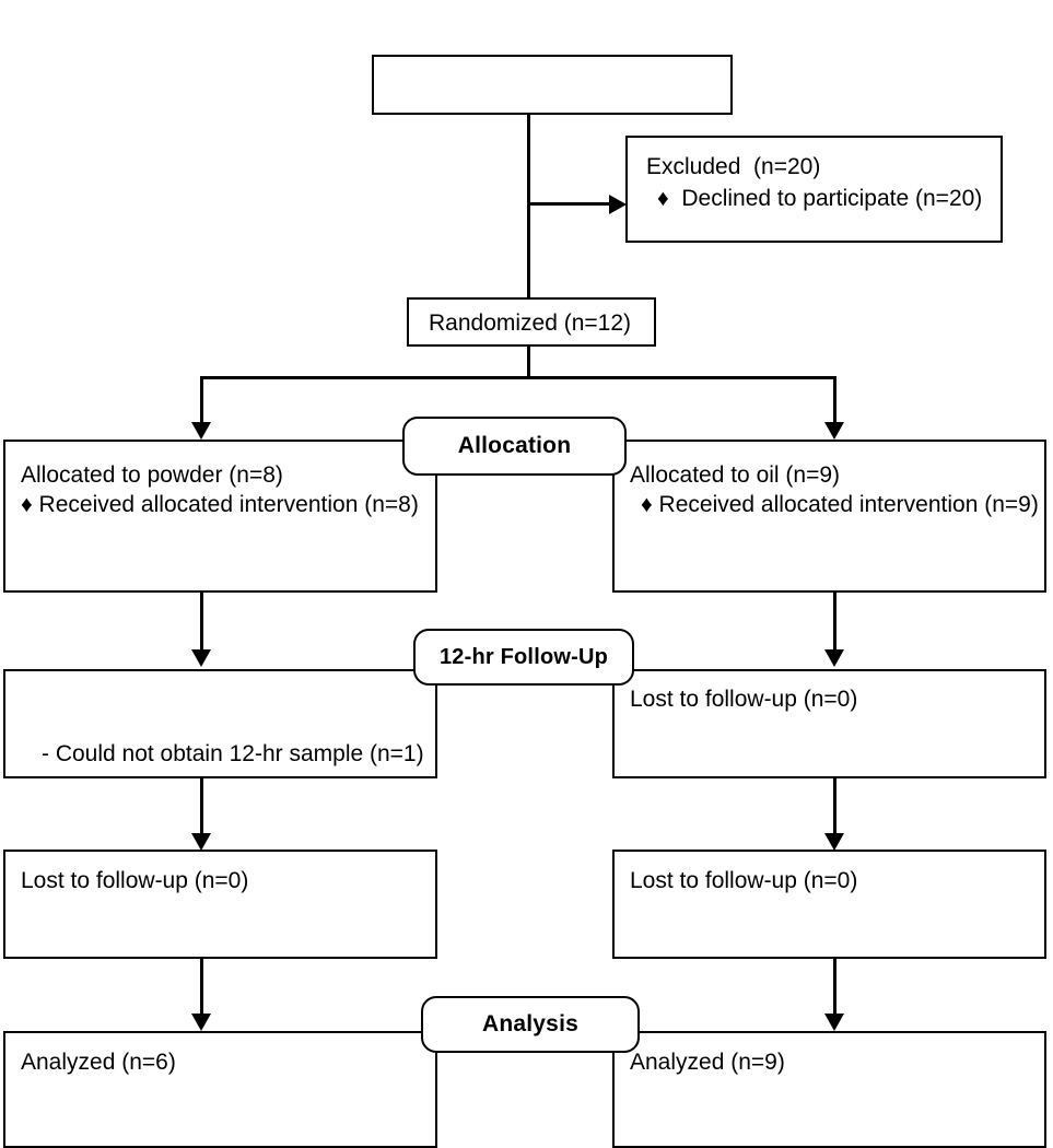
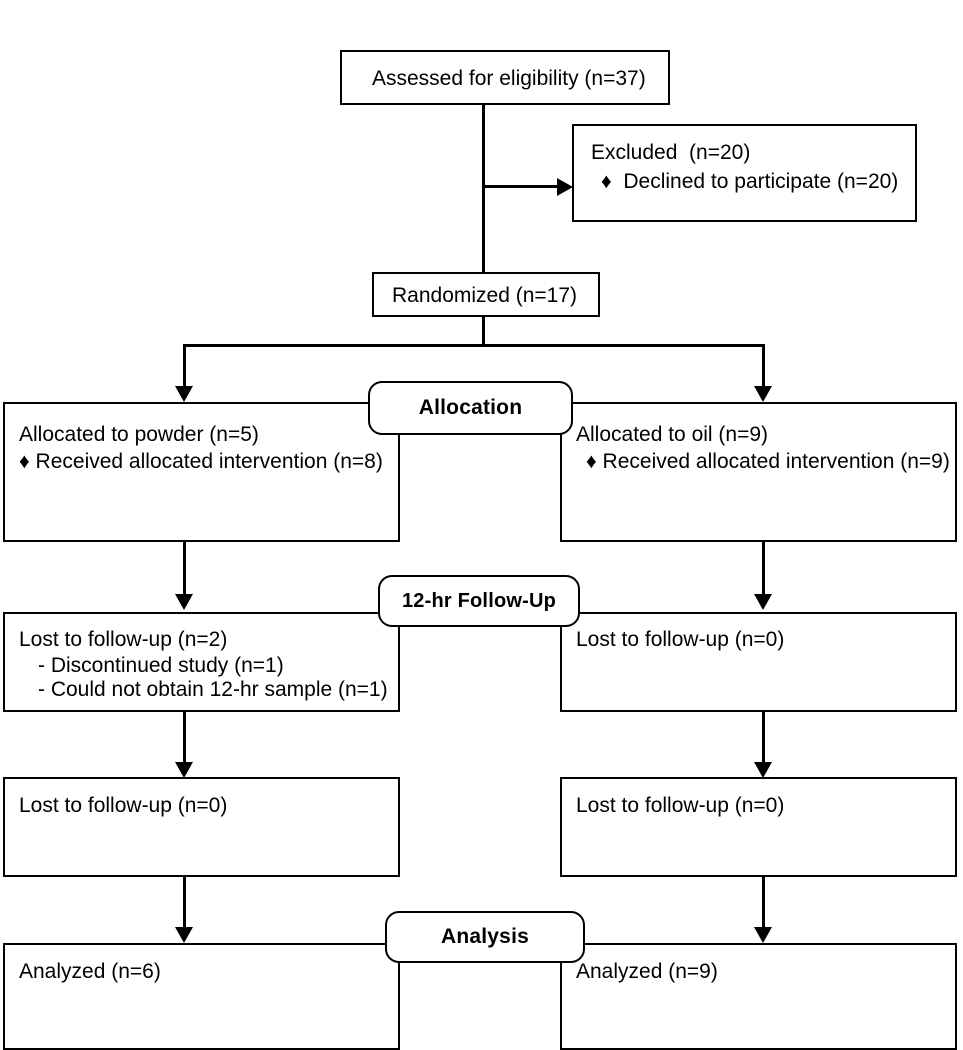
+ Assessed for eligibility (n=37)
  Excluded (n=20)
  ♦ Declined to participate (n=20)
- Randomized (n=12)
+ Randomized (n=17)
- Allocated to powder (n=8)
+ Allocated to powder (n=5)
  ♦ Received allocated intervention (n=8)
  Allocated to oil (n=9)
  ♦ Received allocated intervention (n=9)
  Allocation
+ Lost to follow-up (n=2)
+ - Discontinued study (n=1)
  - Could not obtain 12-hr sample (n=1)
  Lost to follow-up (n=0)
  12-hr Follow-Up
  Lost to follow-up (n=0)
  Lost to follow-up (n=0)
  Analyzed (n=6)
  Analyzed (n=9)
  Analysis
